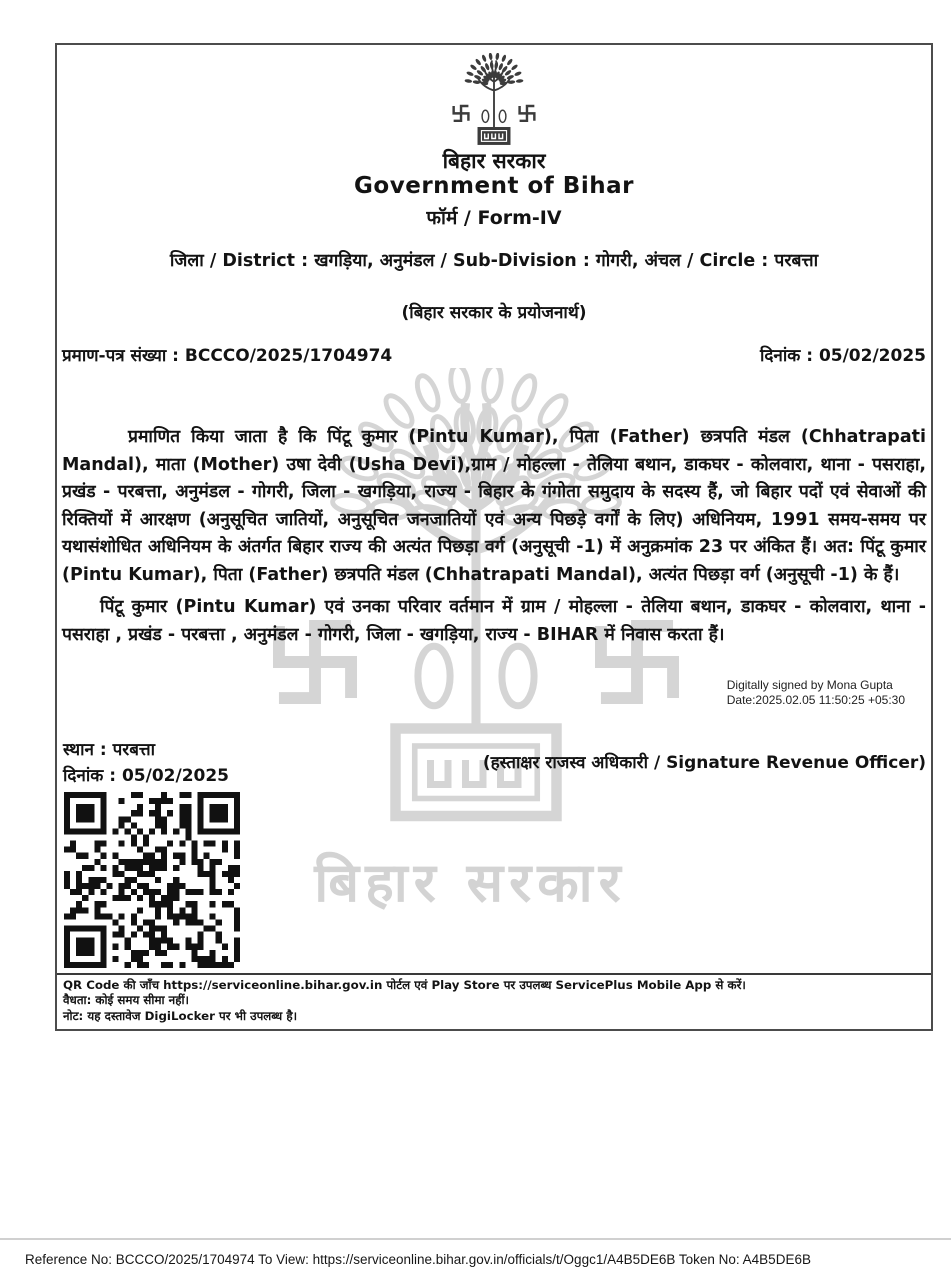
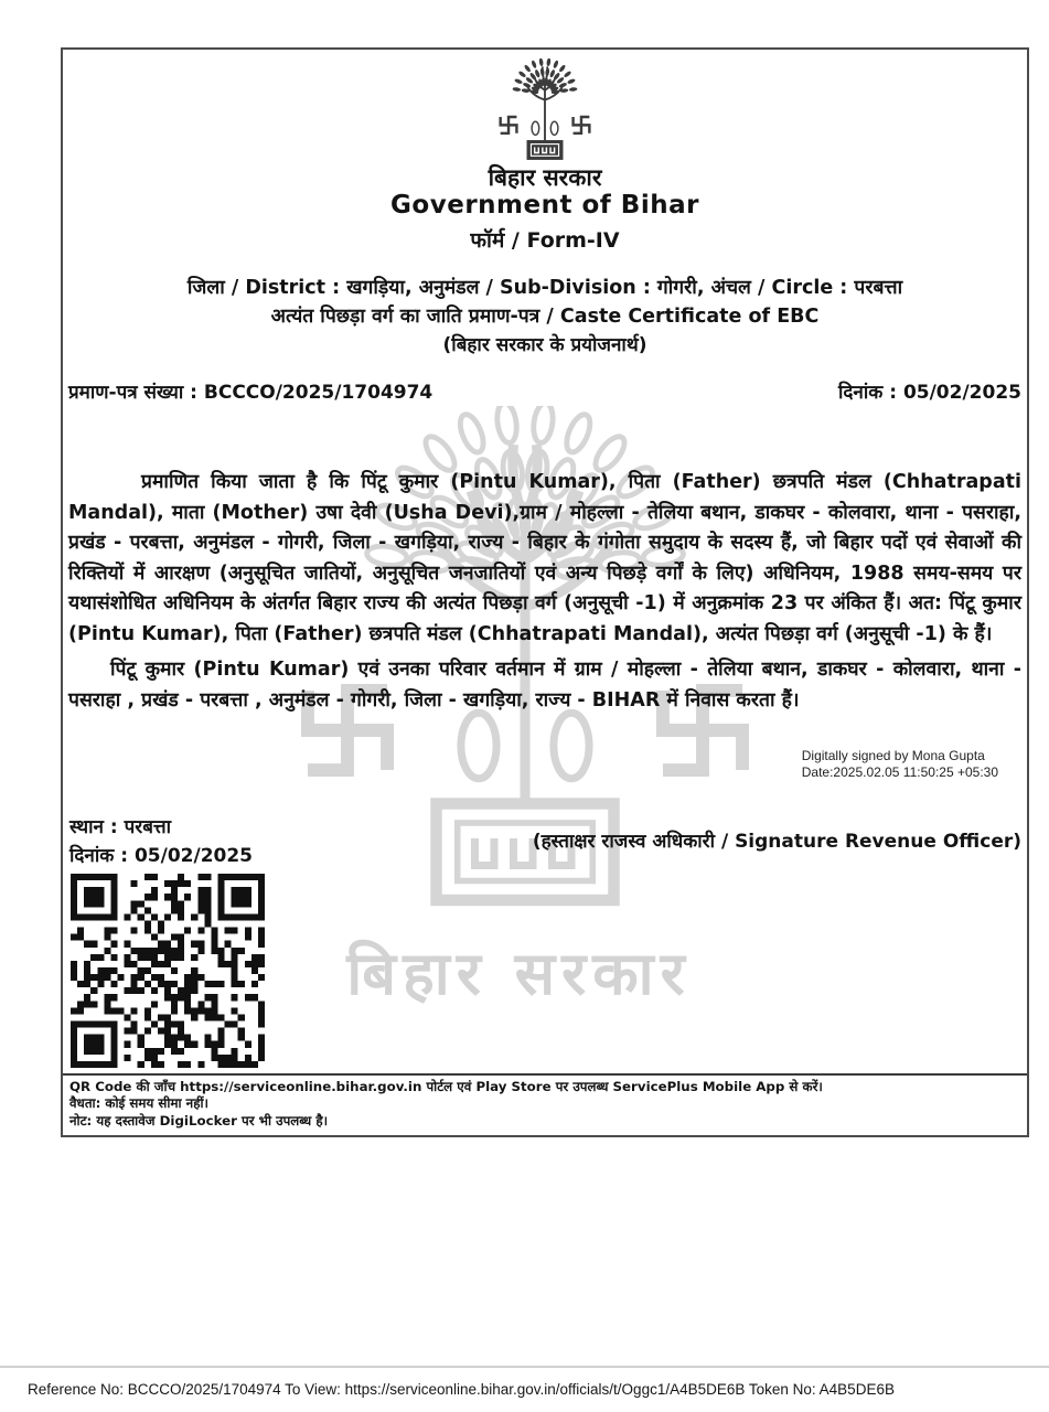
  बिहार सरकार
  बिहार सरकार
  Government of Bihar
  फॉर्म / Form-IV
  जिला / District : खगड़िया, अनुमंडल / Sub-Division : गोगरी, अंचल / Circle : परबत्ता
+ अत्यंत पिछड़ा वर्ग का जाति प्रमाण-पत्र / Caste Certificate of EBC
  (बिहार सरकार के प्रयोजनार्थ)
  प्रमाण-पत्र संख्या : BCCCO/2025/1704974
  दिनांक : 05/02/2025
- प्रमाणित किया जाता है कि पिंटू कुमार (Pintu Kumar), पिता (Father) छत्रपति मंडल (Chhatrapati Mandal), माता (Mother) उषा देवी (Usha Devi),ग्राम / मोहल्ला - तेलिया बथान, डाकघर - कोलवारा, थाना - पसराहा, प्रखंड - परबत्ता, अनुमंडल - गोगरी, जिला - खगड़िया, राज्य - बिहार के गंगोता समुदाय के सदस्य हैं, जो बिहार पदों एवं सेवाओं की रिक्तियों में आरक्षण (अनुसूचित जातियों, अनुसूचित जनजातियों एवं अन्य पिछड़े वर्गों के लिए) अधिनियम, 1991 समय-समय पर यथासंशोधित अधिनियम के अंतर्गत बिहार राज्य की अत्यंत पिछड़ा वर्ग (अनुसूची -1) में अनुक्रमांक 23 पर अंकित हैं। अत: पिंटू कुमार (Pintu Kumar), पिता (Father) छत्रपति मंडल (Chhatrapati Mandal), अत्यंत पिछड़ा वर्ग (अनुसूची -1) के हैं।
+ प्रमाणित किया जाता है कि पिंटू कुमार (Pintu Kumar), पिता (Father) छत्रपति मंडल (Chhatrapati Mandal), माता (Mother) उषा देवी (Usha Devi),ग्राम / मोहल्ला - तेलिया बथान, डाकघर - कोलवारा, थाना - पसराहा, प्रखंड - परबत्ता, अनुमंडल - गोगरी, जिला - खगड़िया, राज्य - बिहार के गंगोता समुदाय के सदस्य हैं, जो बिहार पदों एवं सेवाओं की रिक्तियों में आरक्षण (अनुसूचित जातियों, अनुसूचित जनजातियों एवं अन्य पिछड़े वर्गों के लिए) अधिनियम, 1988 समय-समय पर यथासंशोधित अधिनियम के अंतर्गत बिहार राज्य की अत्यंत पिछड़ा वर्ग (अनुसूची -1) में अनुक्रमांक 23 पर अंकित हैं। अत: पिंटू कुमार (Pintu Kumar), पिता (Father) छत्रपति मंडल (Chhatrapati Mandal), अत्यंत पिछड़ा वर्ग (अनुसूची -1) के हैं।
  पिंटू कुमार (Pintu Kumar) एवं उनका परिवार वर्तमान में ग्राम / मोहल्ला - तेलिया बथान, डाकघर - कोलवारा, थाना - पसराहा , प्रखंड - परबत्ता , अनुमंडल - गोगरी, जिला - खगड़िया, राज्य - BIHAR में निवास करता हैं।
  Digitally signed by Mona Gupta
  Date:2025.02.05 11:50:25 +05:30
  स्थान : परबत्ता
  (हस्ताक्षर राजस्व अधिकारी / Signature Revenue Officer)
  दिनांक : 05/02/2025
  QR Code की जाँच https://serviceonline.bihar.gov.in पोर्टल एवं Play Store पर उपलब्ध ServicePlus Mobile App से करें।
  वैधता: कोई समय सीमा नहीं।
  नोट: यह दस्तावेज DigiLocker पर भी उपलब्ध है।
  Reference No: BCCCO/2025/1704974 To View: https://serviceonline.bihar.gov.in/officials/t/Oggc1/A4B5DE6B Token No: A4B5DE6B
